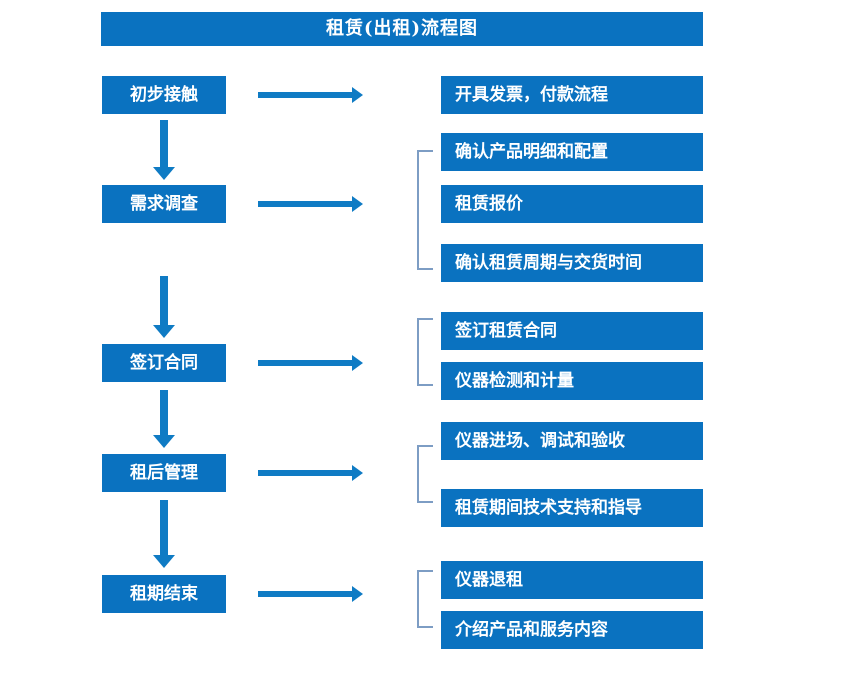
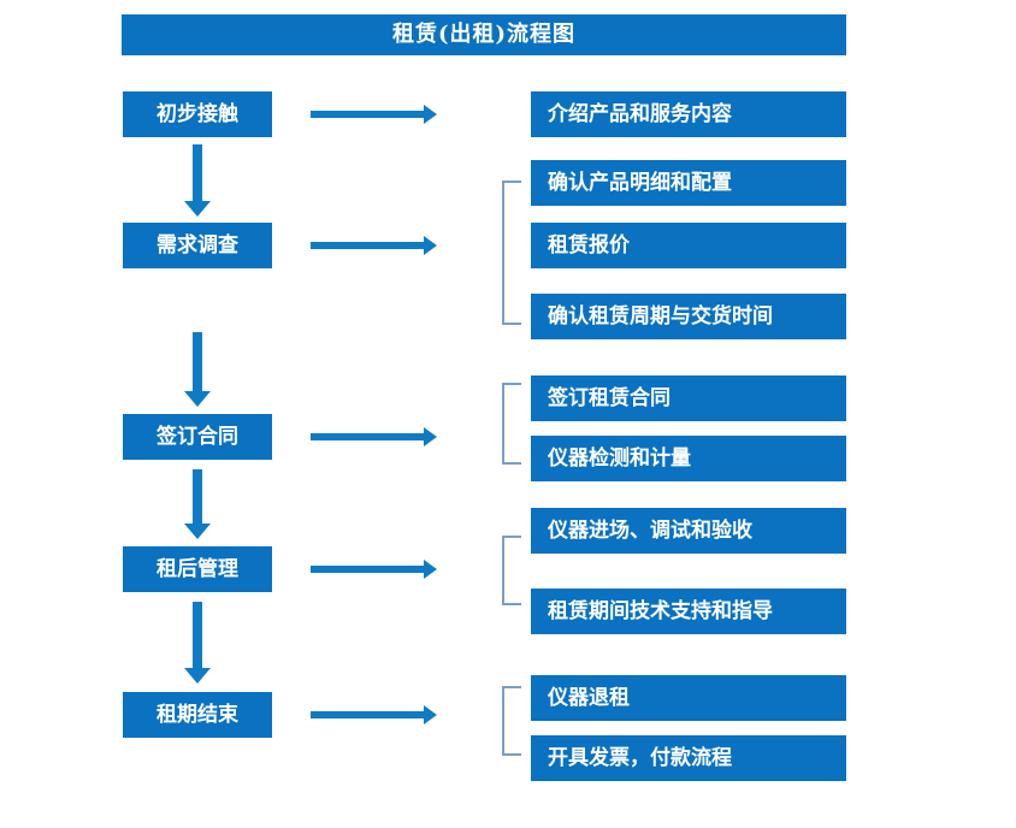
  租赁(出租)流程图
  初步接触
  需求调查
  签订合同
  租后管理
  租期结束
- 开具发票，付款流程
+ 介绍产品和服务内容
  确认产品明细和配置
  租赁报价
  确认租赁周期与交货时间
  签订租赁合同
  仪器检测和计量
  仪器进场、调试和验收
  租赁期间技术支持和指导
  仪器退租
- 介绍产品和服务内容
+ 开具发票，付款流程
